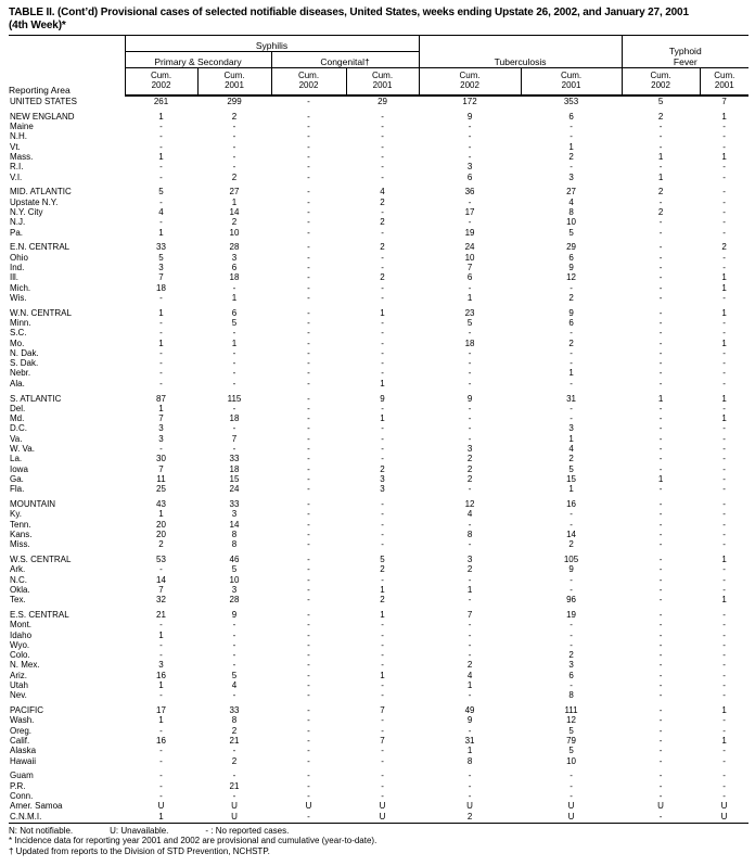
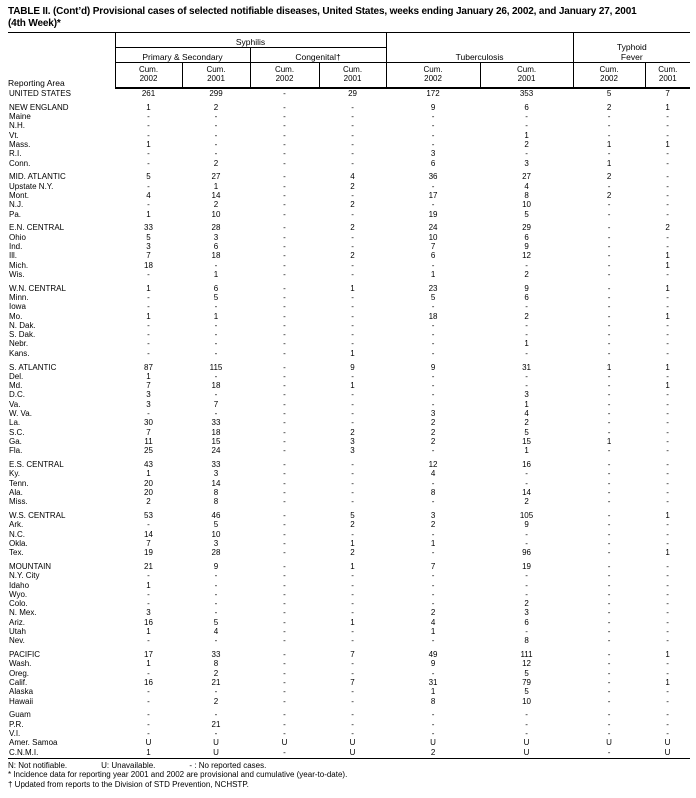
- TABLE II. (Cont’d) Provisional cases of selected notifiable diseases, United States, weeks ending Upstate 26, 2002, and January 27, 2001
+ TABLE II. (Cont’d) Provisional cases of selected notifiable diseases, United States, weeks ending January 26, 2002, and January 27, 2001
  (4th Week)*
  Reporting Area	Syphilis	Tuberculosis	Typhoid Fever
  Primary & Secondary	Congenital†
  Cum.2002	Cum.2001	Cum.2002	Cum.2001	Cum.2002	Cum.2001	Cum.2002	Cum.2001
  UNITED STATES	261	299	-	29	172	353	5	7
  NEW ENGLAND	1	2	-	-	9	6	2	1
  Maine	-	-	-	-	-	-	-	-
  N.H.	-	-	-	-	-	-	-	-
  Vt.	-	-	-	-	-	1	-	-
  Mass.	1	-	-	-	-	2	1	1
  R.I.	-	-	-	-	3	-	-	-
- V.I.	-	2	-	-	6	3	1	-
+ Conn.	-	2	-	-	6	3	1	-
  MID. ATLANTIC	5	27	-	4	36	27	2	-
  Upstate N.Y.	-	1	-	2	-	4	-	-
- N.Y. City	4	14	-	-	17	8	2	-
+ Mont.	4	14	-	-	17	8	2	-
  N.J.	-	2	-	2	-	10	-	-
  Pa.	1	10	-	-	19	5	-	-
  E.N. CENTRAL	33	28	-	2	24	29	-	2
  Ohio	5	3	-	-	10	6	-	-
  Ind.	3	6	-	-	7	9	-	-
  Ill.	7	18	-	2	6	12	-	1
  Mich.	18	-	-	-	-	-	-	1
  Wis.	-	1	-	-	1	2	-	-
  W.N. CENTRAL	1	6	-	1	23	9	-	1
  Minn.	-	5	-	-	5	6	-	-
- S.C.	-	-	-	-	-	-	-	-
+ Iowa	-	-	-	-	-	-	-	-
  Mo.	1	1	-	-	18	2	-	1
  N. Dak.	-	-	-	-	-	-	-	-
  S. Dak.	-	-	-	-	-	-	-	-
  Nebr.	-	-	-	-	-	1	-	-
- Ala.	-	-	-	1	-	-	-	-
+ Kans.	-	-	-	1	-	-	-	-
  S. ATLANTIC	87	115	-	9	9	31	1	1
  Del.	1	-	-	-	-	-	-	-
  Md.	7	18	-	1	-	-	-	1
  D.C.	3	-	-	-	-	3	-	-
  Va.	3	7	-	-	-	1	-	-
  W. Va.	-	-	-	-	3	4	-	-
  La.	30	33	-	-	2	2	-	-
- Iowa	7	18	-	2	2	5	-	-
+ S.C.	7	18	-	2	2	5	-	-
  Ga.	11	15	-	3	2	15	1	-
  Fla.	25	24	-	3	-	1	-	-
- MOUNTAIN	43	33	-	-	12	16	-	-
+ E.S. CENTRAL	43	33	-	-	12	16	-	-
  Ky.	1	3	-	-	4	-	-	-
  Tenn.	20	14	-	-	-	-	-	-
- Kans.	20	8	-	-	8	14	-	-
+ Ala.	20	8	-	-	8	14	-	-
  Miss.	2	8	-	-	-	2	-	-
  W.S. CENTRAL	53	46	-	5	3	105	-	1
  Ark.	-	5	-	2	2	9	-	-
  N.C.	14	10	-	-	-	-	-	-
  Okla.	7	3	-	1	1	-	-	-
- Tex.	32	28	-	2	-	96	-	1
+ Tex.	19	28	-	2	-	96	-	1
- E.S. CENTRAL	21	9	-	1	7	19	-	-
+ MOUNTAIN	21	9	-	1	7	19	-	-
- Mont.	-	-	-	-	-	-	-	-
+ N.Y. City	-	-	-	-	-	-	-	-
  Idaho	1	-	-	-	-	-	-	-
  Wyo.	-	-	-	-	-	-	-	-
  Colo.	-	-	-	-	-	2	-	-
  N. Mex.	3	-	-	-	2	3	-	-
  Ariz.	16	5	-	1	4	6	-	-
  Utah	1	4	-	-	1	-	-	-
  Nev.	-	-	-	-	-	8	-	-
  PACIFIC	17	33	-	7	49	111	-	1
  Wash.	1	8	-	-	9	12	-	-
  Oreg.	-	2	-	-	-	5	-	-
  Calif.	16	21	-	7	31	79	-	1
  Alaska	-	-	-	-	1	5	-	-
  Hawaii	-	2	-	-	8	10	-	-
  Guam	-	-	-	-	-	-	-	-
  P.R.	-	21	-	-	-	-	-	-
- Conn.	-	-	-	-	-	-	-	-
+ V.I.	-	-	-	-	-	-	-	-
  Amer. Samoa	U	U	U	U	U	U	U	U
  C.N.M.I.	1	U	-	U	2	U	-	U
  N: Not notifiable. U: Unavailable. - : No reported cases.
  * Incidence data for reporting year 2001 and 2002 are provisional and cumulative (year-to-date).
  † Updated from reports to the Division of STD Prevention, NCHSTP.
